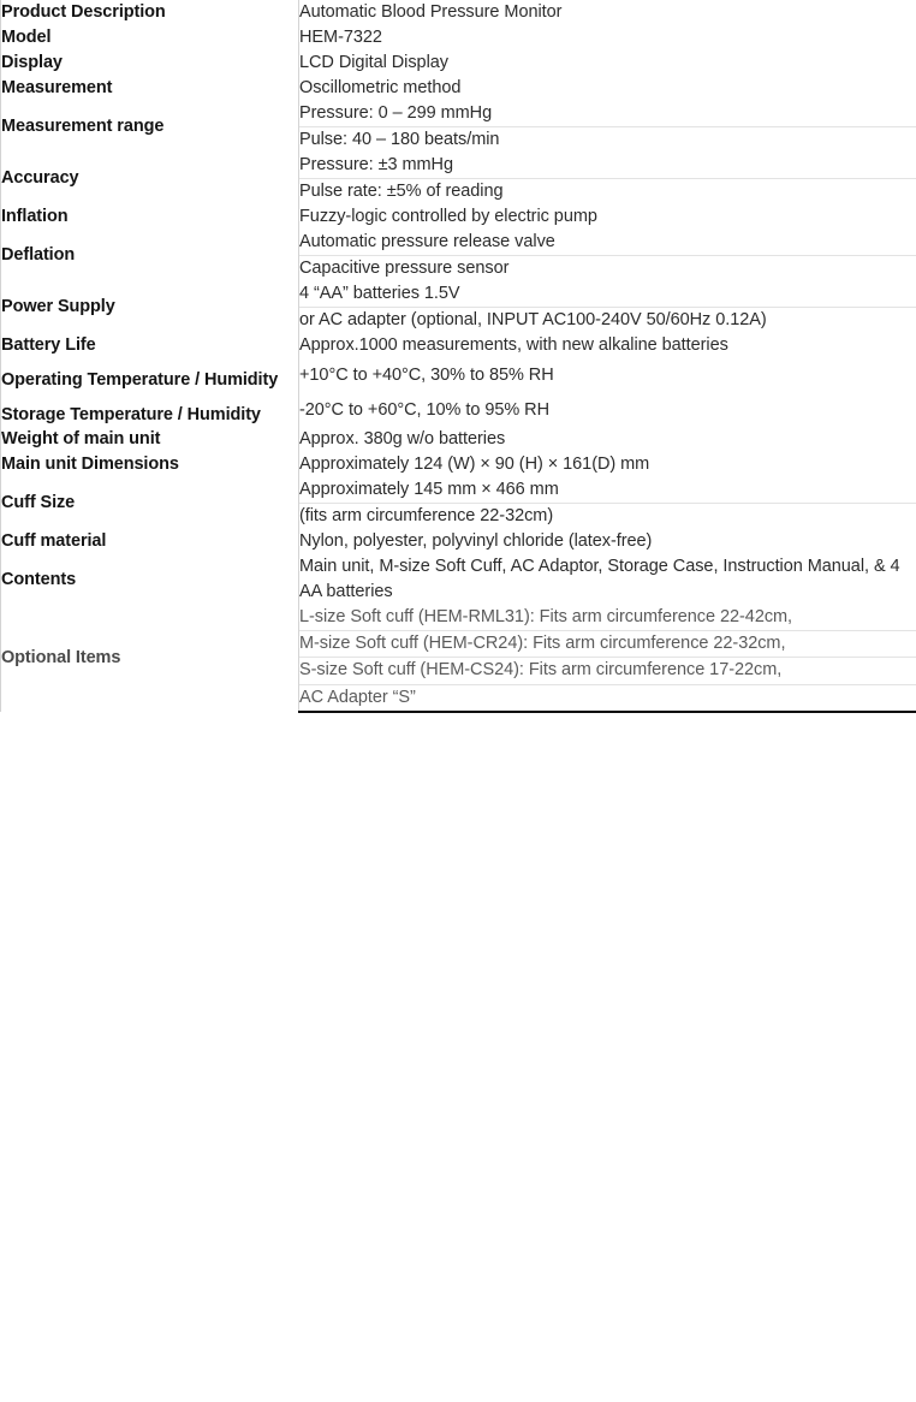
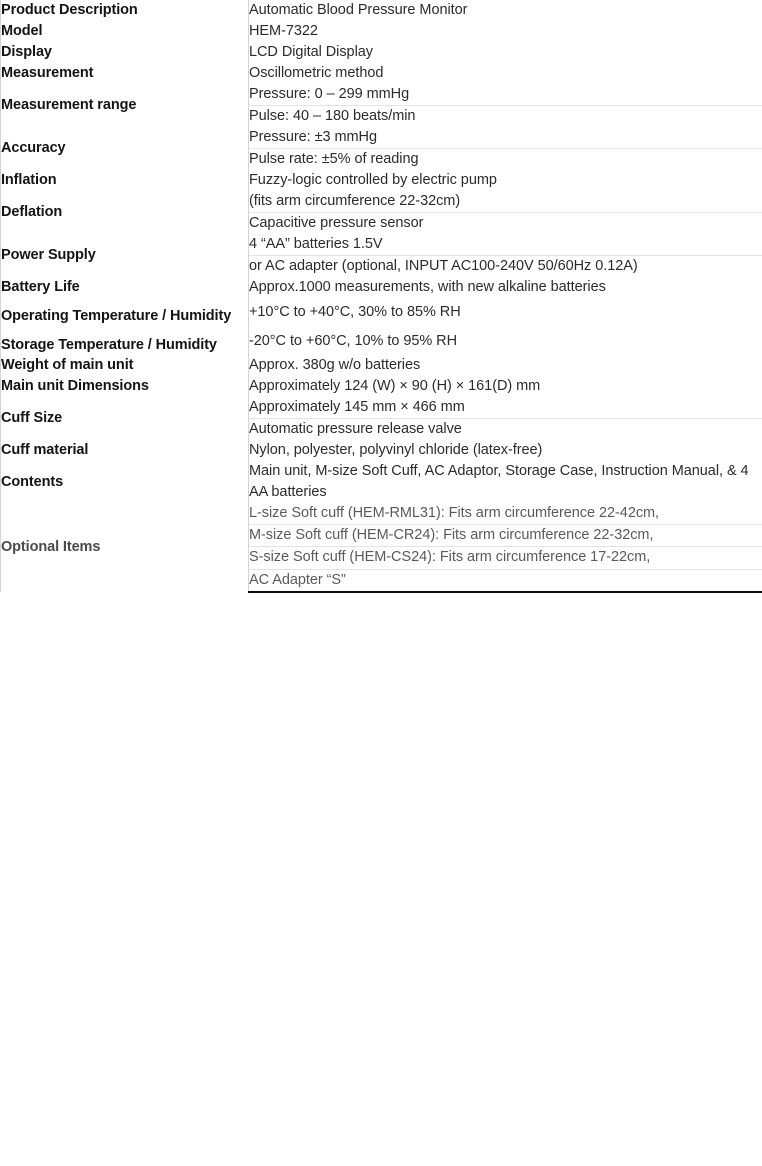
  Product Description	Automatic Blood Pressure Monitor
  Model	HEM-7322
  Display	LCD Digital Display
  Measurement	Oscillometric method
  Measurement range	Pressure: 0 – 299 mmHg
  Pulse: 40 – 180 beats/min
  Accuracy	Pressure: ±3 mmHg
  Pulse rate: ±5% of reading
  Inflation	Fuzzy-logic controlled by electric pump
- Deflation	Automatic pressure release valve
+ Deflation	(fits arm circumference 22-32cm)
  Capacitive pressure sensor
  Power Supply	4 “AA” batteries 1.5V
  or AC adapter (optional, INPUT AC100-240V 50/60Hz 0.12A)
  Battery Life	Approx.1000 measurements, with new alkaline batteries
  Operating Temperature / Humidity	+10°C to +40°C, 30% to 85% RH
  Storage Temperature / Humidity	-20°C to +60°C, 10% to 95% RH
  Weight of main unit	Approx. 380g w/o batteries
  Main unit Dimensions	Approximately 124 (W) × 90 (H) × 161(D) mm
  Cuff Size	Approximately 145 mm × 466 mm
- (fits arm circumference 22-32cm)
+ Automatic pressure release valve
  Cuff material	Nylon, polyester, polyvinyl chloride (latex-free)
  Contents	Main unit, M-size Soft Cuff, AC Adaptor, Storage Case, Instruction Manual, & 4 AA batteries
  Optional Items	L-size Soft cuff (HEM-RML31): Fits arm circumference 22-42cm,
  M-size Soft cuff (HEM-CR24): Fits arm circumference 22-32cm,
  S-size Soft cuff (HEM-CS24): Fits arm circumference 17-22cm,
  AC Adapter “S”
